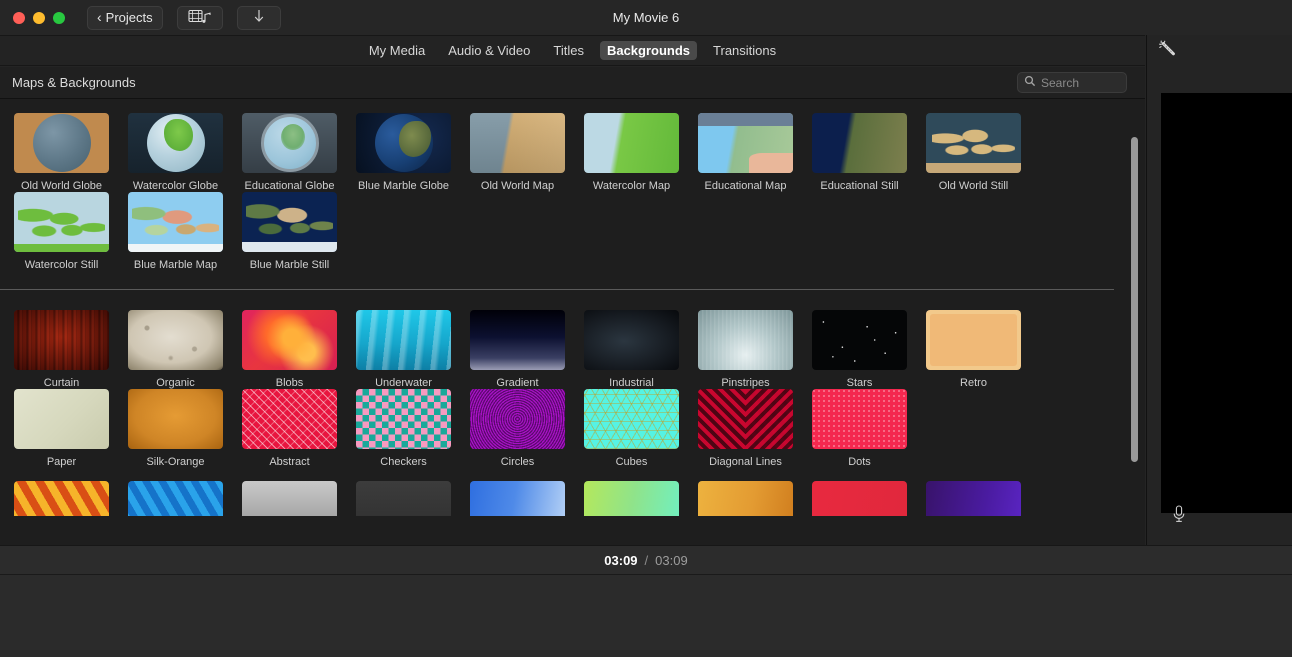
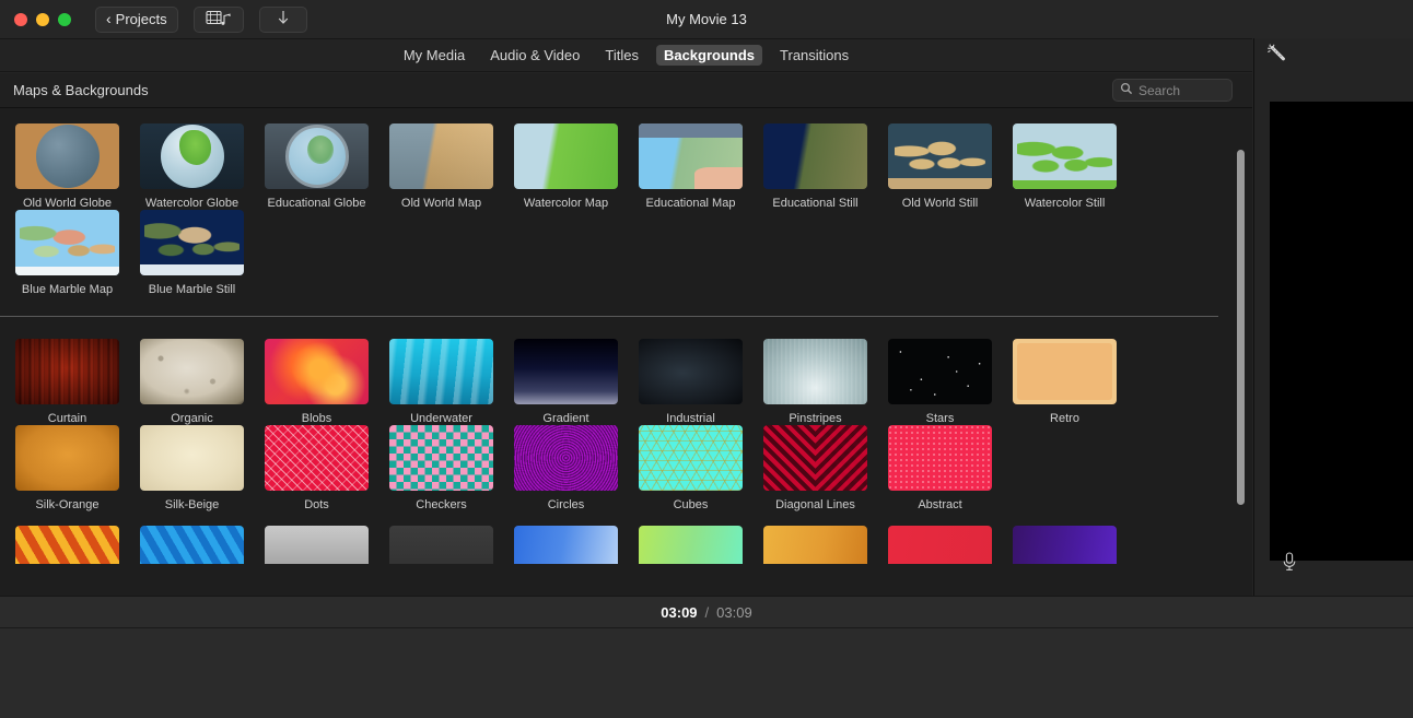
  ‹
  Projects
- My Movie 6
+ My Movie 13
  My Media
  Audio & Video
  Titles
  Backgrounds
  Transitions
  Maps & Backgrounds
  Search
  Old World Globe
  Watercolor Globe
  Educational Globe
- Blue Marble Globe
  Old World Map
  Watercolor Map
  Educational Map
  Educational Still
  Old World Still
  Watercolor Still
  Blue Marble Map
  Blue Marble Still
  Curtain
  Organic
  Blobs
  Underwater
  Gradient
  Industrial
  Pinstripes
  Stars
  Retro
- Paper
  Silk-Orange
+ Silk-Beige
- Abstract
+ Dots
  Checkers
  Circles
  Cubes
  Diagonal Lines
- Dots
+ Abstract
  03:09
  /
  03:09
